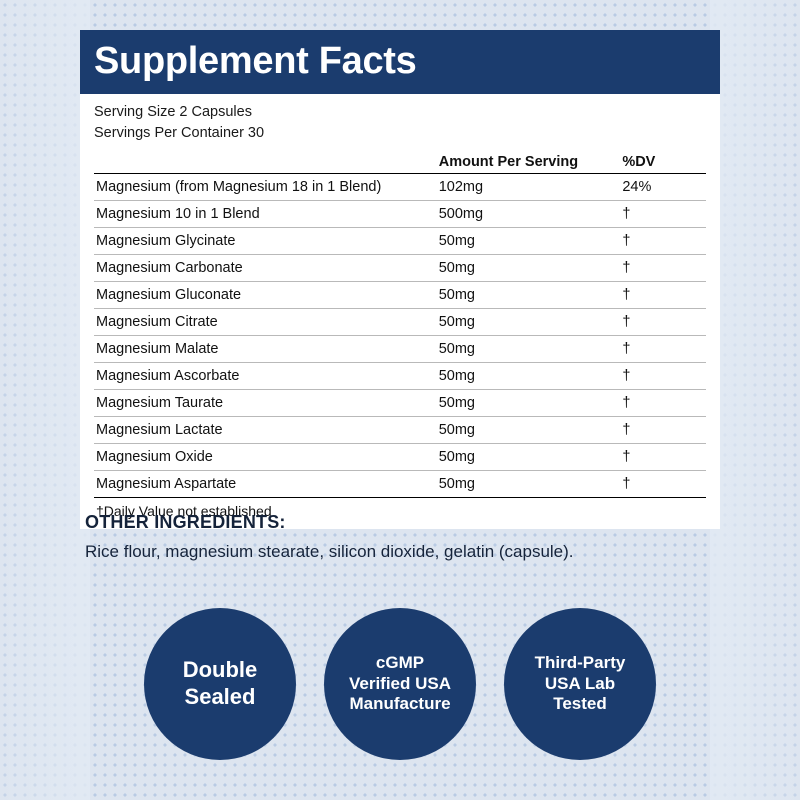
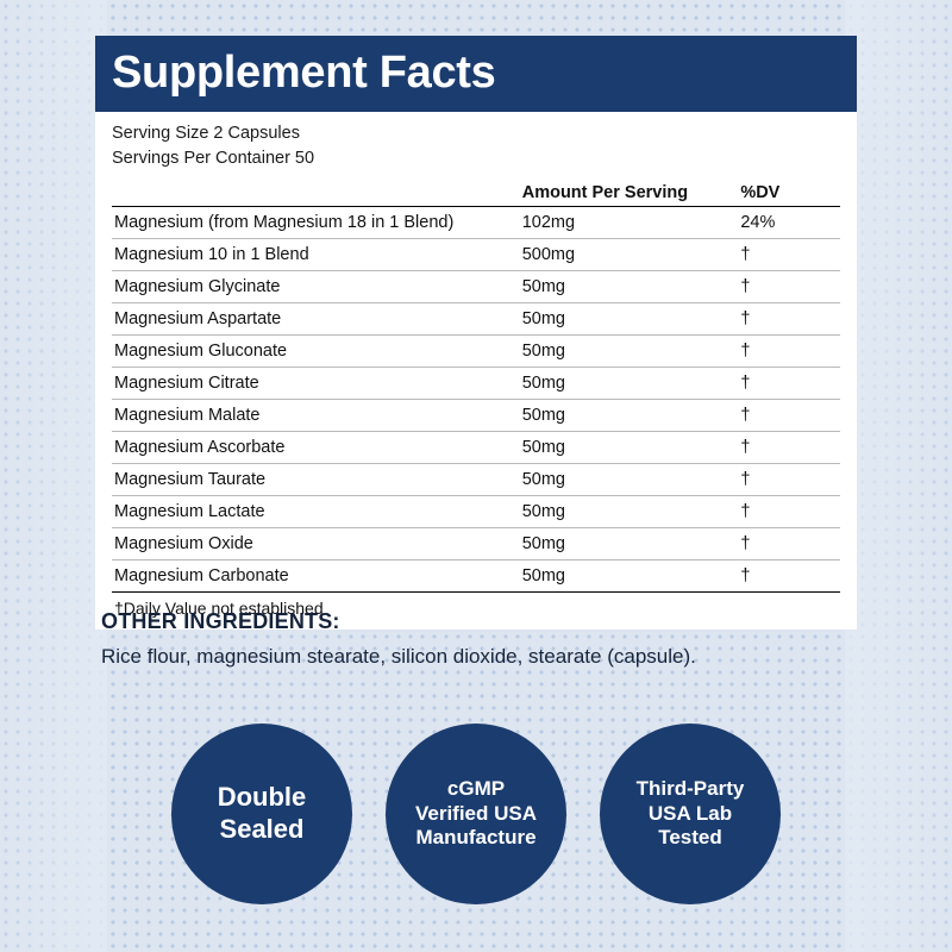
  Supplement Facts
  Serving Size 2 Capsules
- Servings Per Container 30
+ Servings Per Container 50
  	Amount Per Serving	%DV
  Magnesium (from Magnesium 18 in 1 Blend)	102mg	24%
  Magnesium 10 in 1 Blend	500mg	†
  Magnesium Glycinate	50mg	†
- Magnesium Carbonate	50mg	†
+ Magnesium Aspartate	50mg	†
  Magnesium Gluconate	50mg	†
  Magnesium Citrate	50mg	†
  Magnesium Malate	50mg	†
  Magnesium Ascorbate	50mg	†
  Magnesium Taurate	50mg	†
  Magnesium Lactate	50mg	†
  Magnesium Oxide	50mg	†
- Magnesium Aspartate	50mg	†
+ Magnesium Carbonate	50mg	†
  †Daily Value not established
  OTHER INGREDIENTS:
- Rice flour, magnesium stearate, silicon dioxide, gelatin (capsule).
+ Rice flour, magnesium stearate, silicon dioxide, stearate (capsule).
  Double
  Sealed
  cGMP
  Verified USA
  Manufacture
  Third-Party
  USA Lab
  Tested
